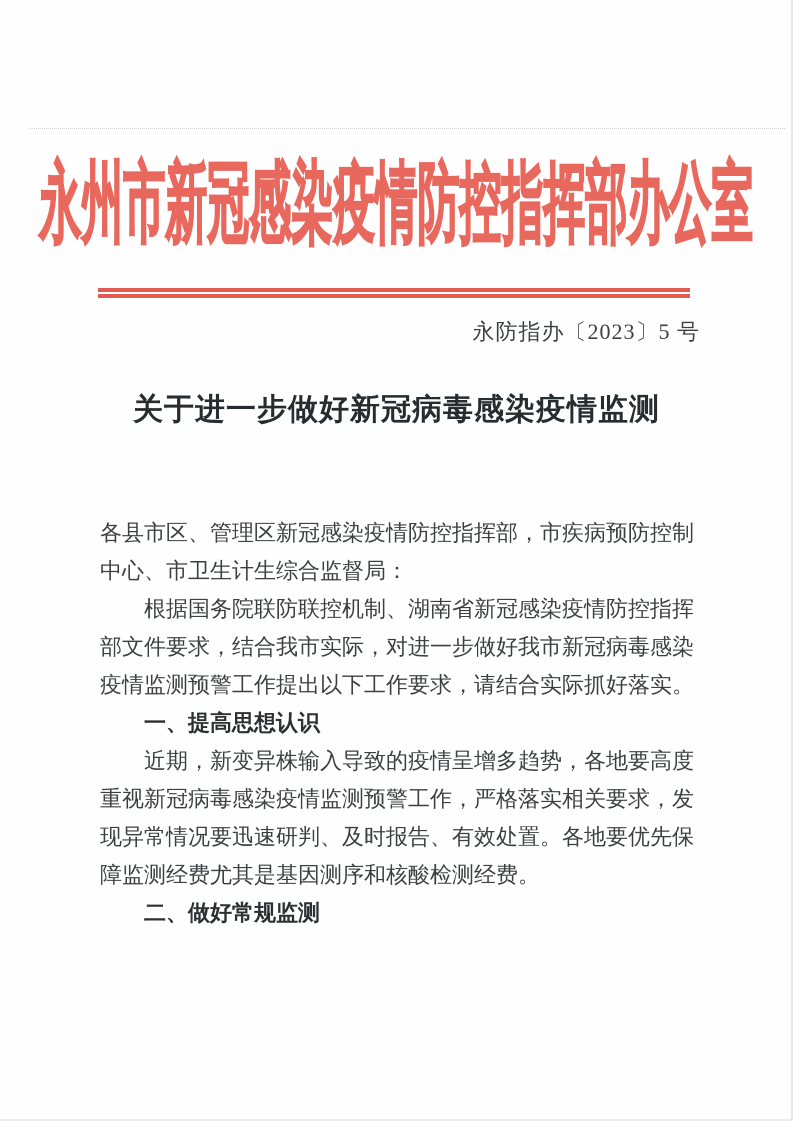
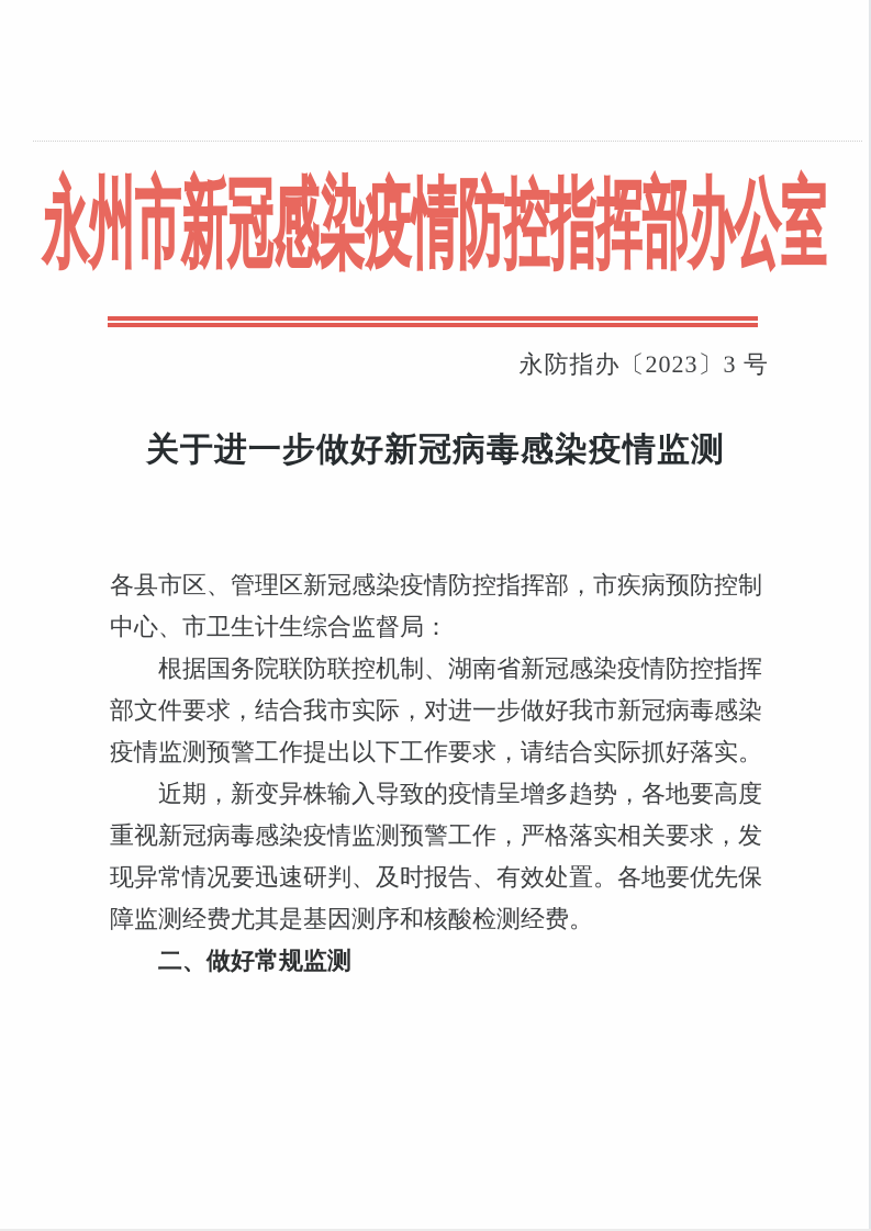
  永州市新冠感染疫情防控指挥部办公室
- 永防指办〔2023〕5 号
+ 永防指办〔2023〕3 号
  关于进一步做好新冠病毒感染疫情监测
  各县市区、管理区新冠感染疫情防控指挥部，市疾病预防控制中心、市卫生计生综合监督局：
  根据国务院联防联控机制、湖南省新冠感染疫情防控指挥部文件要求，结合我市实际，对进一步做好我市新冠病毒感染疫情监测预警工作提出以下工作要求，请结合实际抓好落实。
- 一、提高思想认识
  近期，新变异株输入导致的疫情呈增多趋势，各地要高度重视新冠病毒感染疫情监测预警工作，严格落实相关要求，发现异常情况要迅速研判、及时报告、有效处置。各地要优先保障监测经费尤其是基因测序和核酸检测经费。
  二、做好常规监测
